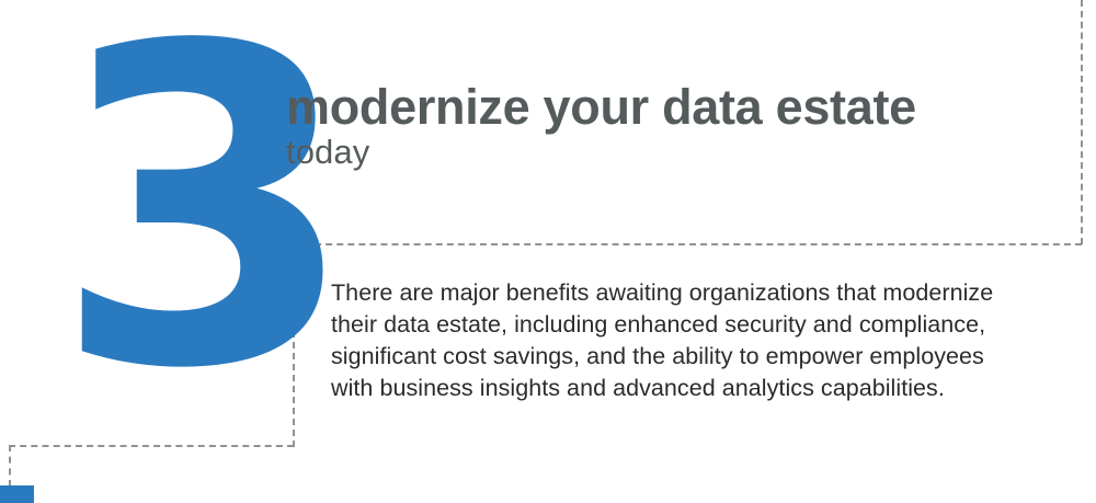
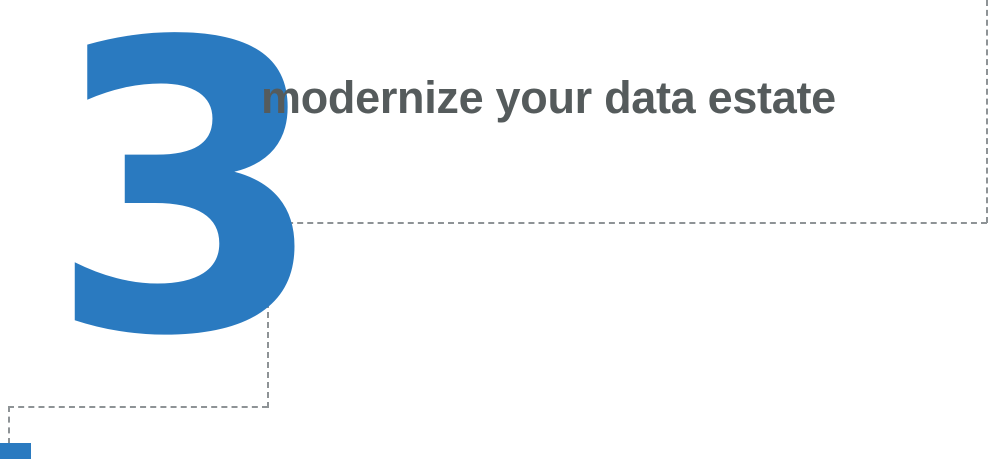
  3
  modernize your data estate
- today
- There are major benefits awaiting organizations that modernize their data estate, including enhanced security and compliance, significant cost savings, and the ability to empower employees with business insights and advanced analytics capabilities.
